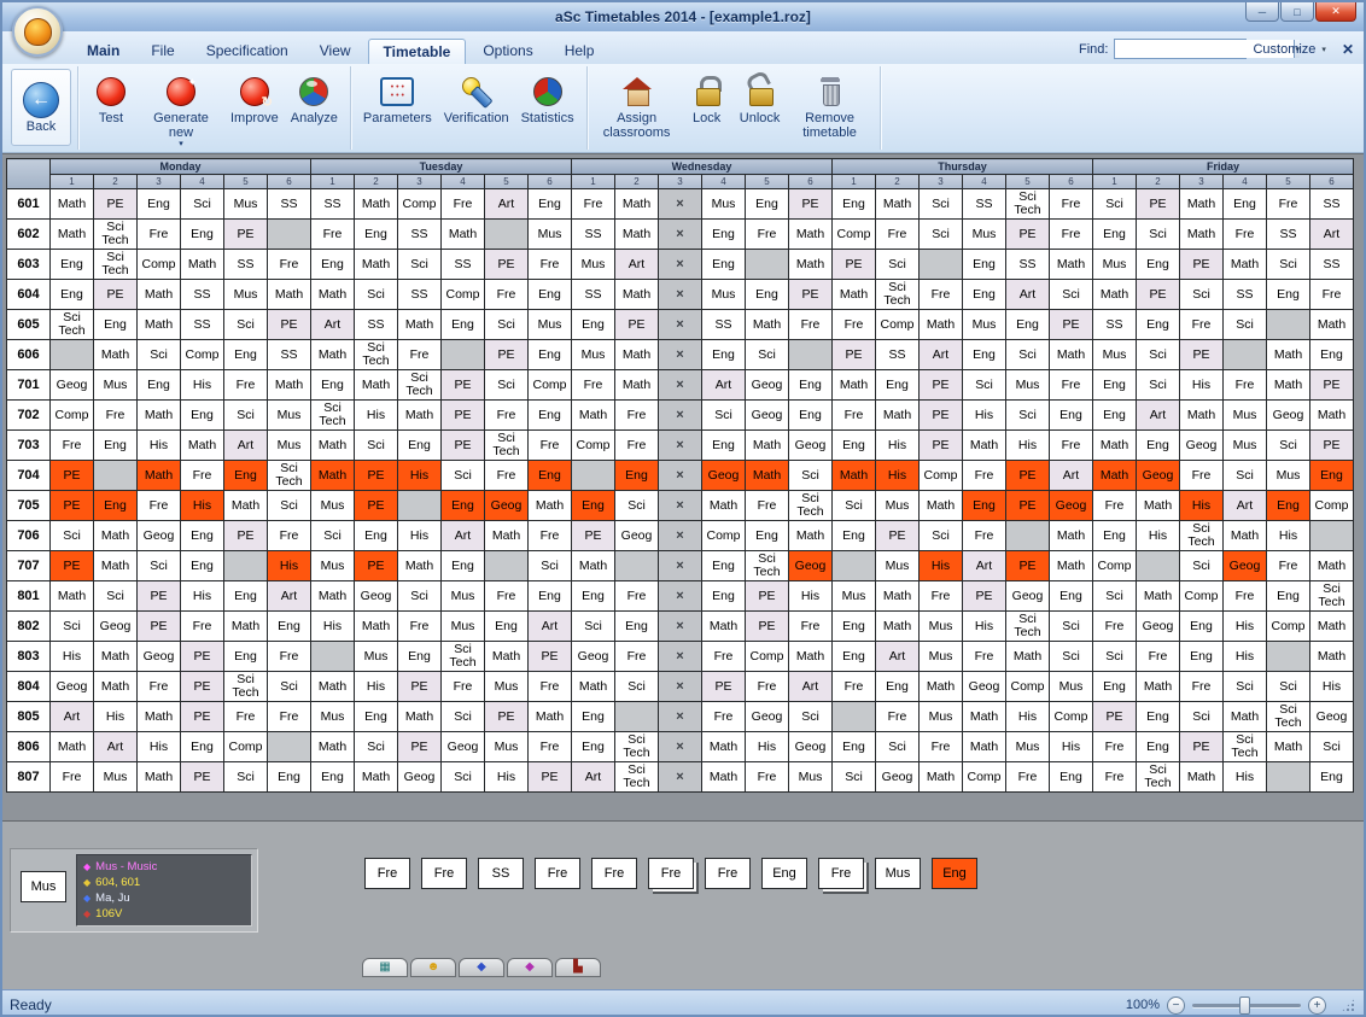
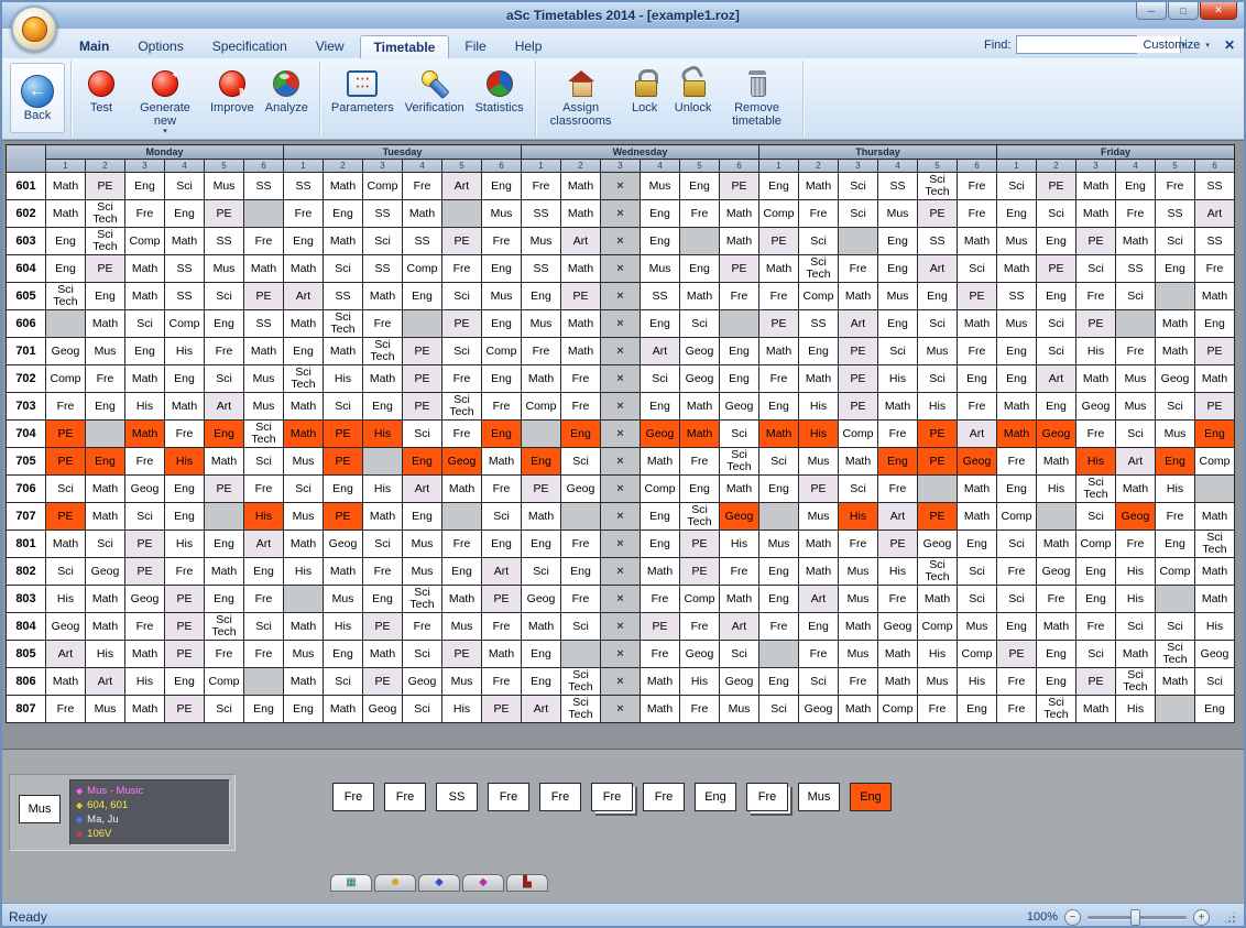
  aSc Timetables 2014 - [example1.roz]
  ─
  □
  ✕
  Main
- File
+ Options
  Specification
  View
  Timetable
- Options
+ File
  Help
  Find:
  Customize
  ✕
  Back
  Test
  Generate new
  Improve
  Analyze
  Parameters
  Verification
  Statistics
  Assign classrooms
  Lock
  Unlock
  Remove timetable
  	Monday	Tuesday	Wednesday	Thursday	Friday
  1	2	3	4	5	6	1	2	3	4	5	6	1	2	3	4	5	6	1	2	3	4	5	6	1	2	3	4	5	6
  601	Math	PE	Eng	Sci	Mus	SS	SS	Math	Comp	Fre	Art	Eng	Fre	Math	×	Mus	Eng	PE	Eng	Math	Sci	SS	Sci Tech	Fre	Sci	PE	Math	Eng	Fre	SS
  602	Math	Sci Tech	Fre	Eng	PE		Fre	Eng	SS	Math		Mus	SS	Math	×	Eng	Fre	Math	Comp	Fre	Sci	Mus	PE	Fre	Eng	Sci	Math	Fre	SS	Art
  603	Eng	Sci Tech	Comp	Math	SS	Fre	Eng	Math	Sci	SS	PE	Fre	Mus	Art	×	Eng		Math	PE	Sci		Eng	SS	Math	Mus	Eng	PE	Math	Sci	SS
  604	Eng	PE	Math	SS	Mus	Math	Math	Sci	SS	Comp	Fre	Eng	SS	Math	×	Mus	Eng	PE	Math	Sci Tech	Fre	Eng	Art	Sci	Math	PE	Sci	SS	Eng	Fre
  605	Sci Tech	Eng	Math	SS	Sci	PE	Art	SS	Math	Eng	Sci	Mus	Eng	PE	×	SS	Math	Fre	Fre	Comp	Math	Mus	Eng	PE	SS	Eng	Fre	Sci		Math
  606		Math	Sci	Comp	Eng	SS	Math	Sci Tech	Fre		PE	Eng	Mus	Math	×	Eng	Sci		PE	SS	Art	Eng	Sci	Math	Mus	Sci	PE		Math	Eng
  701	Geog	Mus	Eng	His	Fre	Math	Eng	Math	Sci Tech	PE	Sci	Comp	Fre	Math	×	Art	Geog	Eng	Math	Eng	PE	Sci	Mus	Fre	Eng	Sci	His	Fre	Math	PE
  702	Comp	Fre	Math	Eng	Sci	Mus	Sci Tech	His	Math	PE	Fre	Eng	Math	Fre	×	Sci	Geog	Eng	Fre	Math	PE	His	Sci	Eng	Eng	Art	Math	Mus	Geog	Math
  703	Fre	Eng	His	Math	Art	Mus	Math	Sci	Eng	PE	Sci Tech	Fre	Comp	Fre	×	Eng	Math	Geog	Eng	His	PE	Math	His	Fre	Math	Eng	Geog	Mus	Sci	PE
  704	PE		Math	Fre	Eng	Sci Tech	Math	PE	His	Sci	Fre	Eng		Eng	×	Geog	Math	Sci	Math	His	Comp	Fre	PE	Art	Math	Geog	Fre	Sci	Mus	Eng
  705	PE	Eng	Fre	His	Math	Sci	Mus	PE		Eng	Geog	Math	Eng	Sci	×	Math	Fre	Sci Tech	Sci	Mus	Math	Eng	PE	Geog	Fre	Math	His	Art	Eng	Comp
  706	Sci	Math	Geog	Eng	PE	Fre	Sci	Eng	His	Art	Math	Fre	PE	Geog	×	Comp	Eng	Math	Eng	PE	Sci	Fre		Math	Eng	His	Sci Tech	Math	His
  707	PE	Math	Sci	Eng		His	Mus	PE	Math	Eng		Sci	Math		×	Eng	Sci Tech	Geog		Mus	His	Art	PE	Math	Comp		Sci	Geog	Fre	Math
  801	Math	Sci	PE	His	Eng	Art	Math	Geog	Sci	Mus	Fre	Eng	Eng	Fre	×	Eng	PE	His	Mus	Math	Fre	PE	Geog	Eng	Sci	Math	Comp	Fre	Eng	Sci Tech
  802	Sci	Geog	PE	Fre	Math	Eng	His	Math	Fre	Mus	Eng	Art	Sci	Eng	×	Math	PE	Fre	Eng	Math	Mus	His	Sci Tech	Sci	Fre	Geog	Eng	His	Comp	Math
  803	His	Math	Geog	PE	Eng	Fre		Mus	Eng	Sci Tech	Math	PE	Geog	Fre	×	Fre	Comp	Math	Eng	Art	Mus	Fre	Math	Sci	Sci	Fre	Eng	His		Math
  804	Geog	Math	Fre	PE	Sci Tech	Sci	Math	His	PE	Fre	Mus	Fre	Math	Sci	×	PE	Fre	Art	Fre	Eng	Math	Geog	Comp	Mus	Eng	Math	Fre	Sci	Sci	His
  805	Art	His	Math	PE	Fre	Fre	Mus	Eng	Math	Sci	PE	Math	Eng		×	Fre	Geog	Sci		Fre	Mus	Math	His	Comp	PE	Eng	Sci	Math	Sci Tech	Geog
  806	Math	Art	His	Eng	Comp		Math	Sci	PE	Geog	Mus	Fre	Eng	Sci Tech	×	Math	His	Geog	Eng	Sci	Fre	Math	Mus	His	Fre	Eng	PE	Sci Tech	Math	Sci
  807	Fre	Mus	Math	PE	Sci	Eng	Eng	Math	Geog	Sci	His	PE	Art	Sci Tech	×	Math	Fre	Mus	Sci	Geog	Math	Comp	Fre	Eng	Fre	Sci Tech	Math	His		Eng
  Mus
  ◆
  Mus - Music
  ◆
  604, 601
  ◆
  Ma, Ju
  ◆
  106V
  Fre
  Fre
  SS
  Fre
  Fre
  Fre
  Fre
  Eng
  Fre
  Mus
  Eng
  ▦
  ☻
  ◆
  ◆
  ▙
  Ready
  100%
  −
  +
